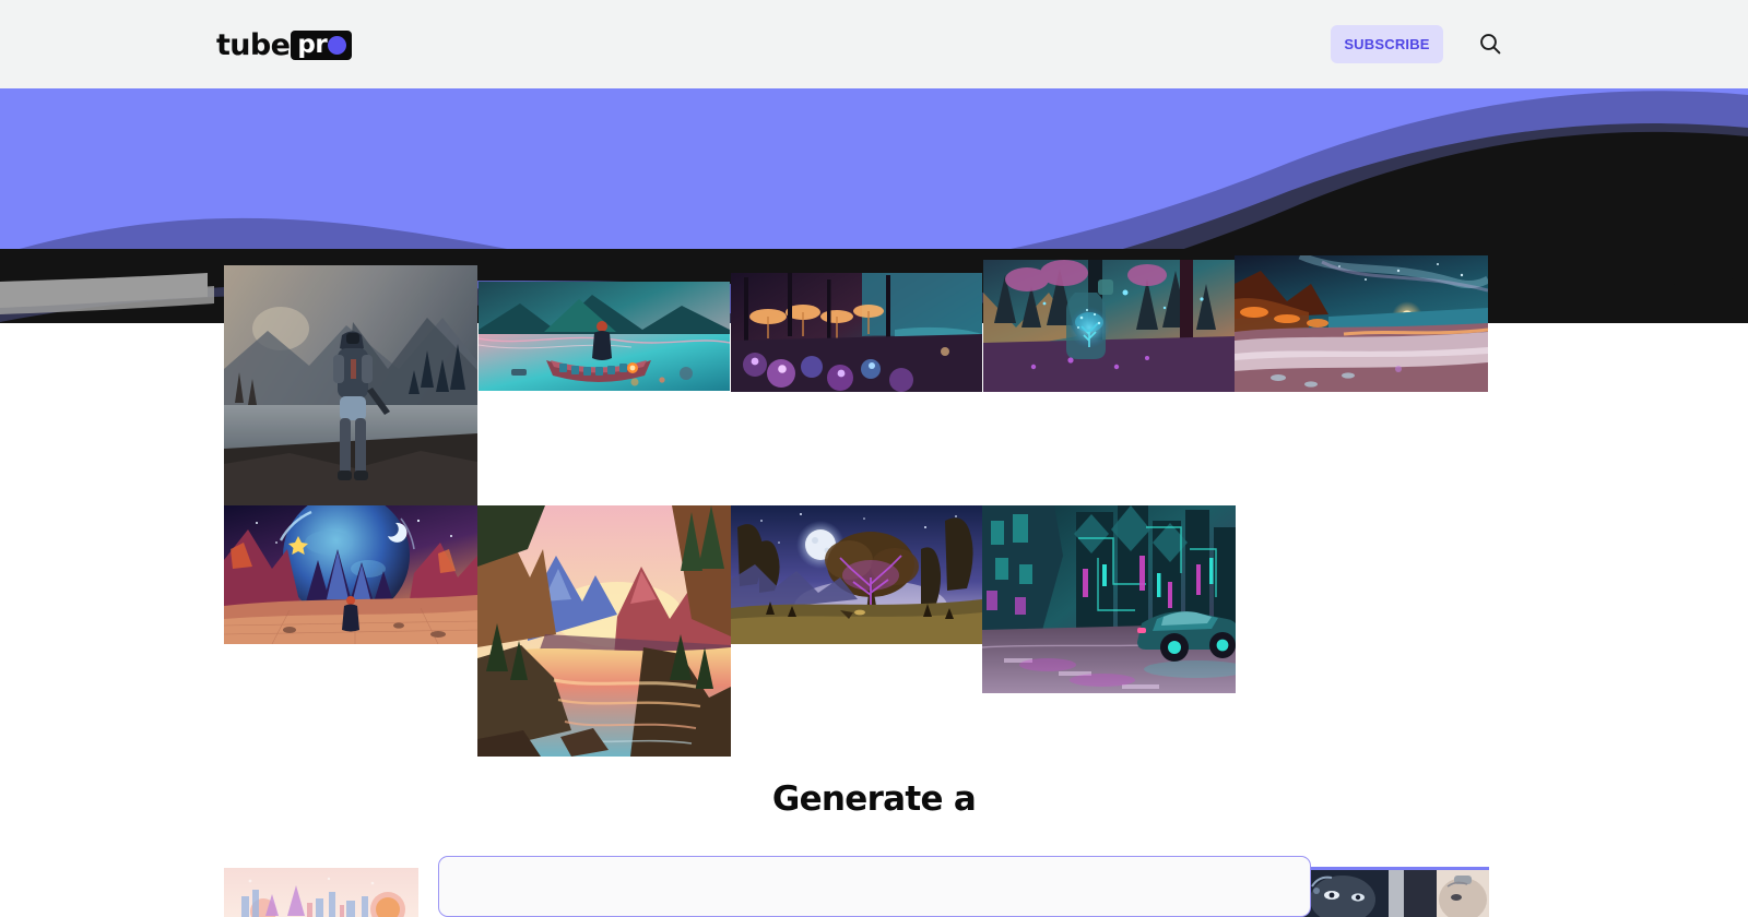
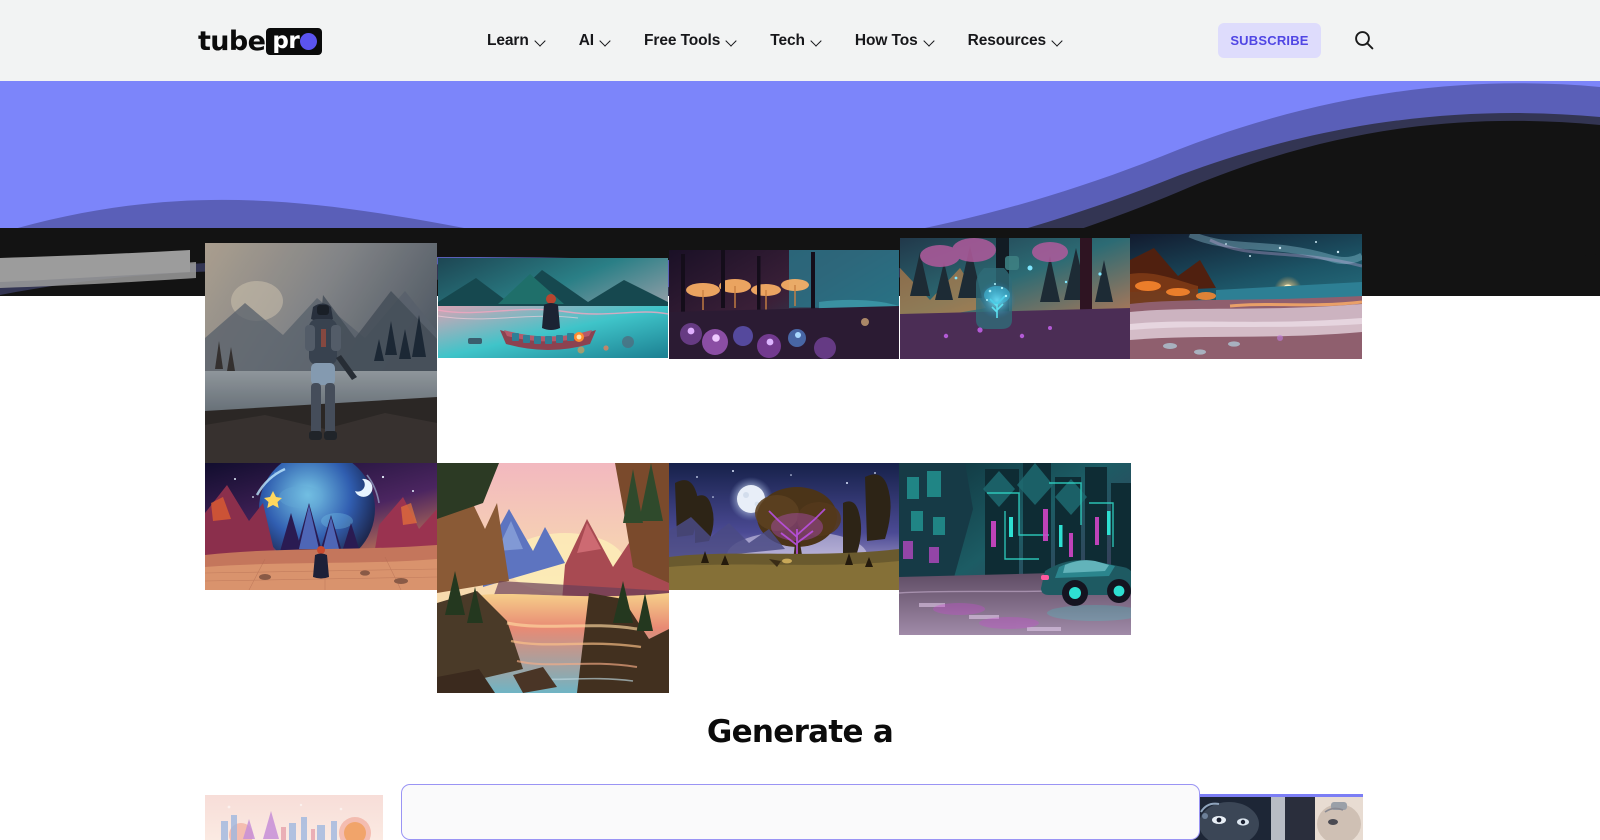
  tube
  pr
+ Learn
+ AI
+ Free Tools
+ Tech
+ How Tos
+ Resources
  SUBSCRIBE
  Generate a
